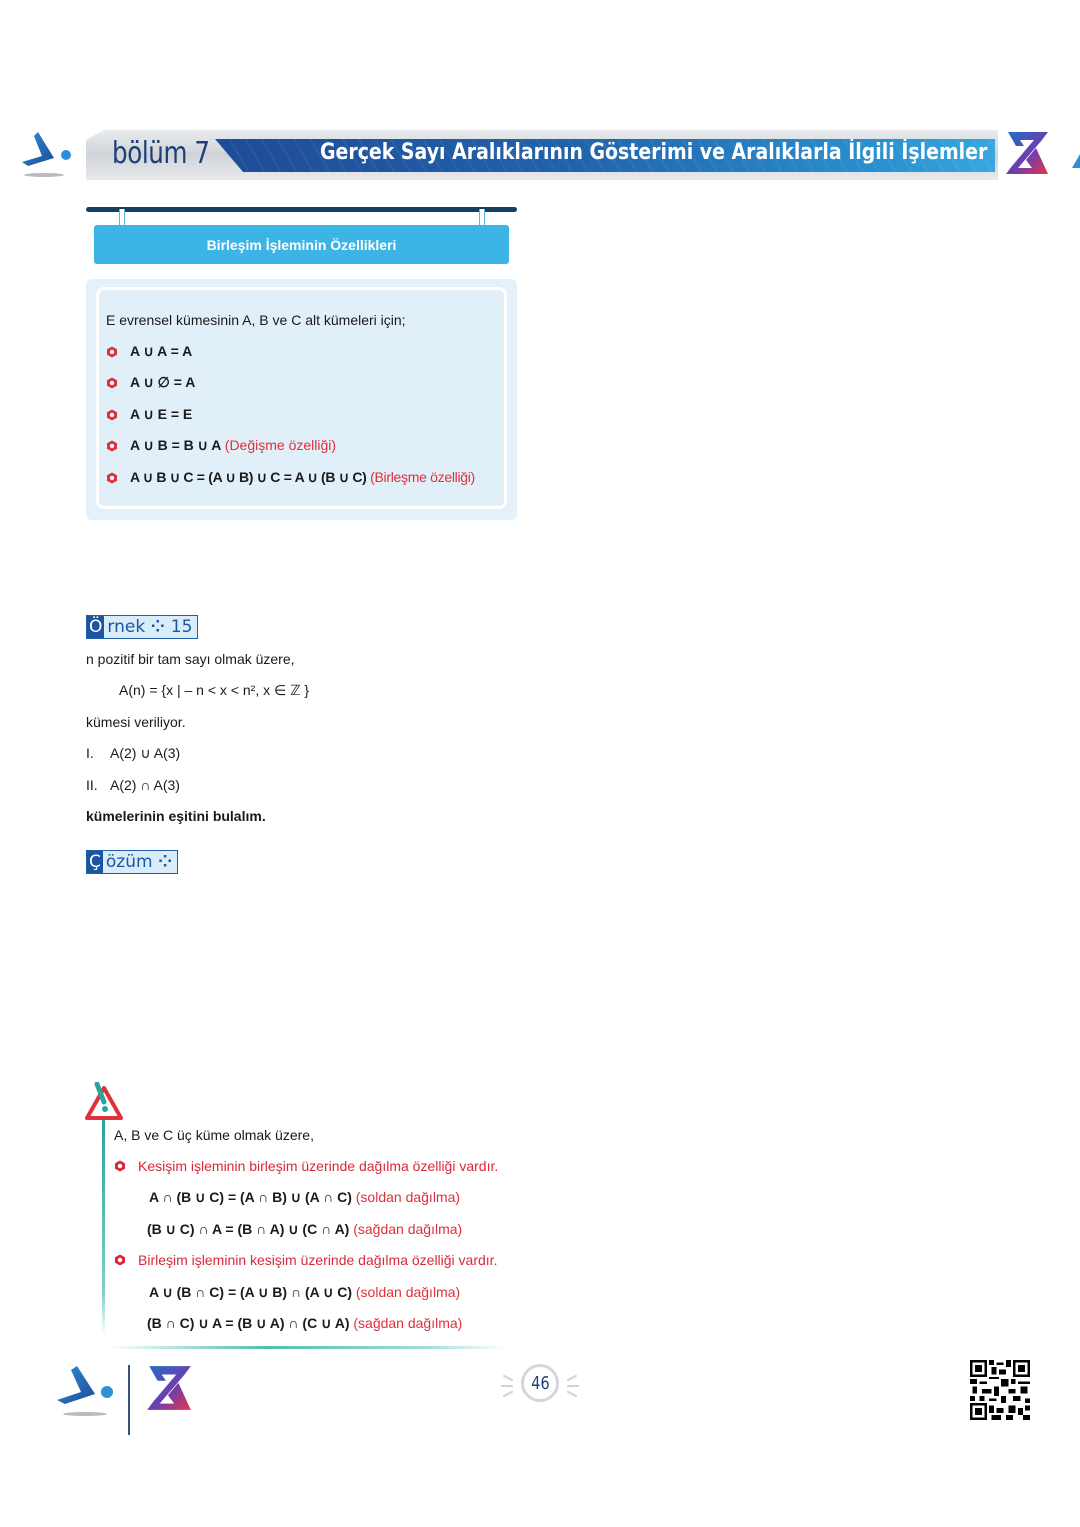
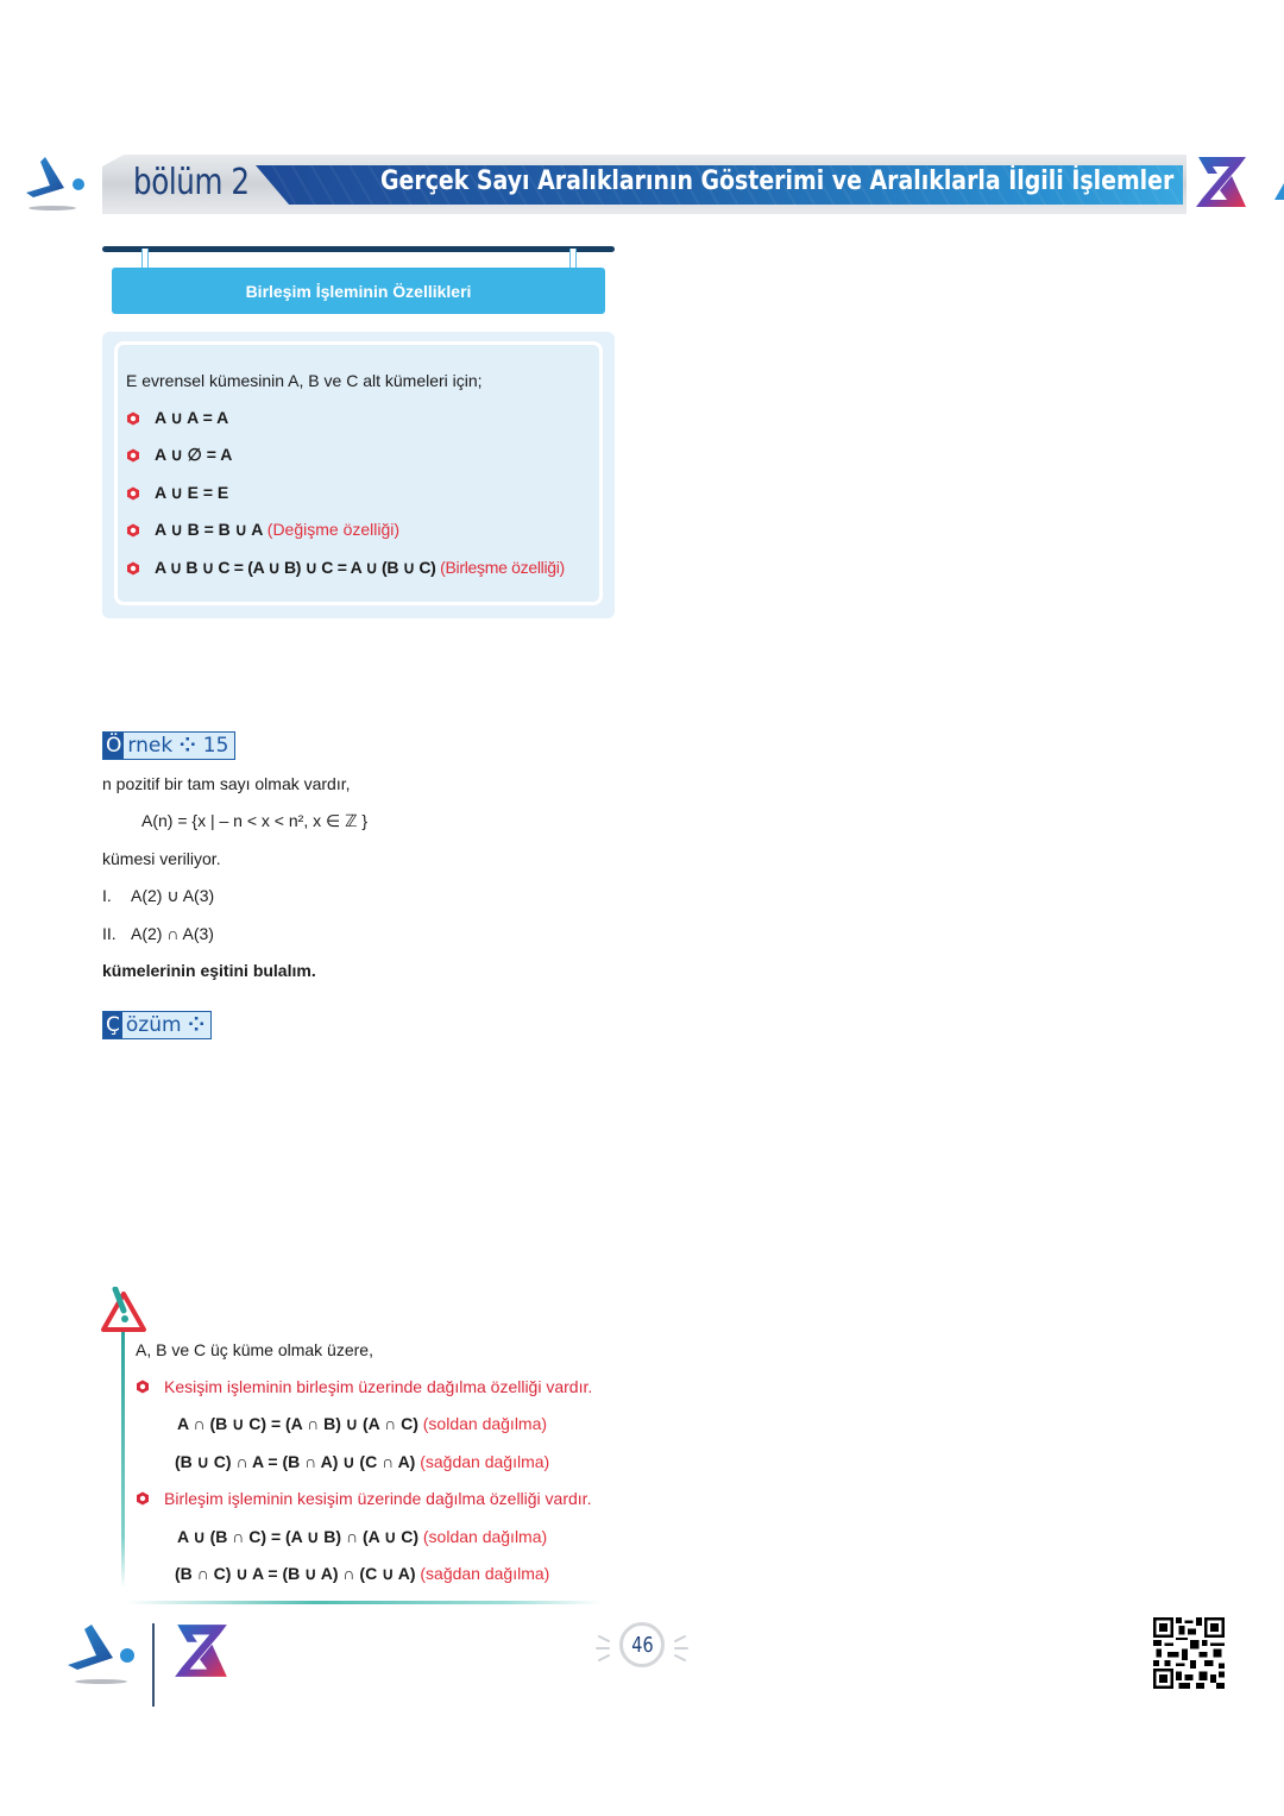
- bölüm 7
+ bölüm 2
  Gerçek Sayı Aralıklarının Gösterimi ve Aralıklarla İlgili İşlemler
  Birleşim İşleminin Özellikleri
  E evrensel kümesinin A, B ve C alt kümeleri için;
  A ∪ A = A
  A ∪ ∅ = A
  A ∪ E = E
  A ∪ B = B ∪ A (Değişme özelliği)
  A ∪ B ∪ C = (A ∪ B) ∪ C = A ∪ (B ∪ C) (Birleşme özelliği)
  Ö
  rnek ⁘ 15
- n pozitif bir tam sayı olmak üzere,
+ n pozitif bir tam sayı olmak vardır,
  A(n) = {x | – n < x < n², x ∈ ℤ }
  kümesi veriliyor.
  I. A(2) ∪ A(3)
  II. A(2) ∩ A(3)
  kümelerinin eşitini bulalım.
  Ç
  özüm ⁘
  A, B ve C üç küme olmak üzere,
  Kesişim işleminin birleşim üzerinde dağılma özelliği vardır.
  A ∩ (B ∪ C) = (A ∩ B) ∪ (A ∩ C) (soldan dağılma)
  (B ∪ C) ∩ A = (B ∩ A) ∪ (C ∩ A) (sağdan dağılma)
  Birleşim işleminin kesişim üzerinde dağılma özelliği vardır.
  A ∪ (B ∩ C) = (A ∪ B) ∩ (A ∪ C) (soldan dağılma)
  (B ∩ C) ∪ A = (B ∪ A) ∩ (C ∪ A) (sağdan dağılma)
  46
